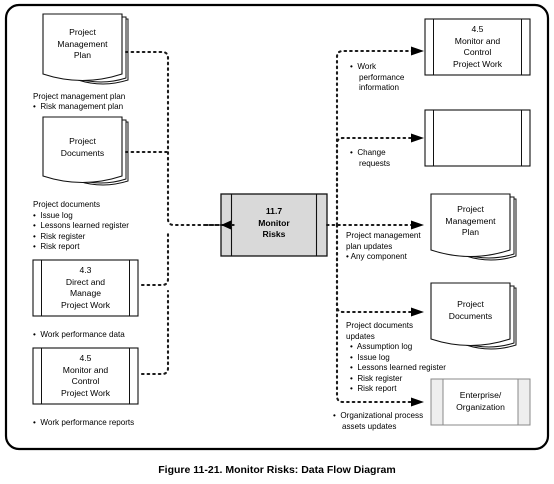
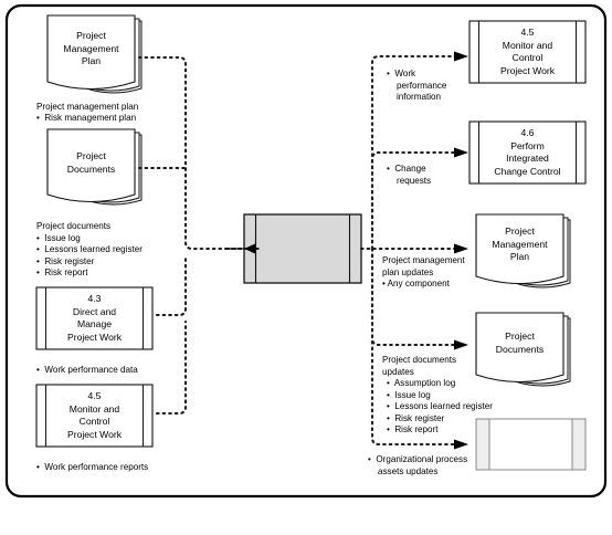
  Project
  Management
  Plan
  Project
  Documents
  4.3
  Direct and
  Manage
  Project Work
  4.5
  Monitor and
  Control
  Project Work
- 11.7
- Monitor
- Risks
  4.5
  Monitor and
  Control
  Project Work
+ 4.6
+ Perform
+ Integrated
+ Change Control
  Project
  Management
  Plan
  Project
  Documents
- Enterprise/
- Organization
  Project management plan
  • Risk management plan
  Project documents
  • Issue log
  • Lessons learned register
  • Risk register
  • Risk report
  • Work performance data
  • Work performance reports
  • Work
  performance
  information
  • Change
  requests
  Project management
  plan updates
  • Any component
  Project documents
  updates
  • Assumption log
  • Issue log
  • Lessons learned register
  • Risk register
  • Risk report
  • Organizational process
  assets updates
- Figure 11-21. Monitor Risks: Data Flow Diagram
